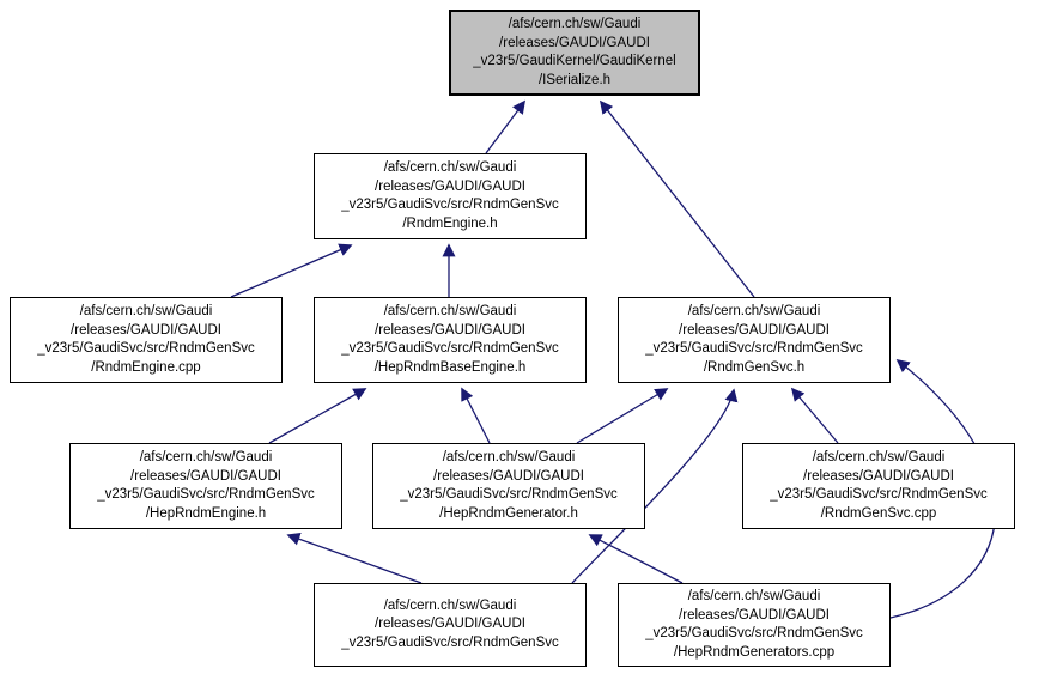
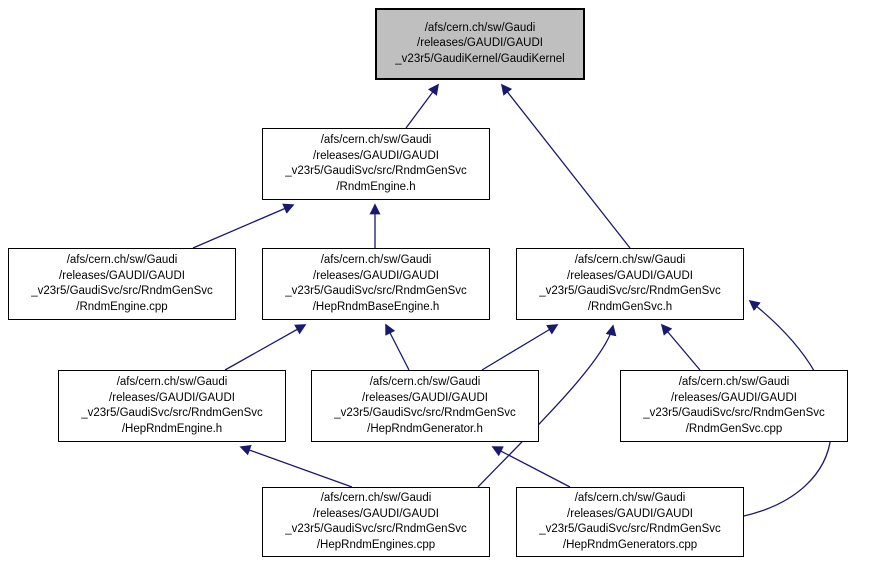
  /afs/cern.ch/sw/Gaudi
  /releases/GAUDI/GAUDI
  _v23r5/GaudiKernel/GaudiKernel
- /ISerialize.h
  /afs/cern.ch/sw/Gaudi
  /releases/GAUDI/GAUDI
  _v23r5/GaudiSvc/src/RndmGenSvc
  /RndmEngine.h
  /afs/cern.ch/sw/Gaudi
  /releases/GAUDI/GAUDI
  _v23r5/GaudiSvc/src/RndmGenSvc
  /RndmEngine.cpp
  /afs/cern.ch/sw/Gaudi
  /releases/GAUDI/GAUDI
  _v23r5/GaudiSvc/src/RndmGenSvc
  /HepRndmBaseEngine.h
  /afs/cern.ch/sw/Gaudi
  /releases/GAUDI/GAUDI
  _v23r5/GaudiSvc/src/RndmGenSvc
  /RndmGenSvc.h
  /afs/cern.ch/sw/Gaudi
  /releases/GAUDI/GAUDI
  _v23r5/GaudiSvc/src/RndmGenSvc
  /HepRndmEngine.h
  /afs/cern.ch/sw/Gaudi
  /releases/GAUDI/GAUDI
  _v23r5/GaudiSvc/src/RndmGenSvc
  /HepRndmGenerator.h
  /afs/cern.ch/sw/Gaudi
  /releases/GAUDI/GAUDI
  _v23r5/GaudiSvc/src/RndmGenSvc
  /RndmGenSvc.cpp
  /afs/cern.ch/sw/Gaudi
  /releases/GAUDI/GAUDI
  _v23r5/GaudiSvc/src/RndmGenSvc
+ /HepRndmEngines.cpp
  /afs/cern.ch/sw/Gaudi
  /releases/GAUDI/GAUDI
  _v23r5/GaudiSvc/src/RndmGenSvc
  /HepRndmGenerators.cpp
